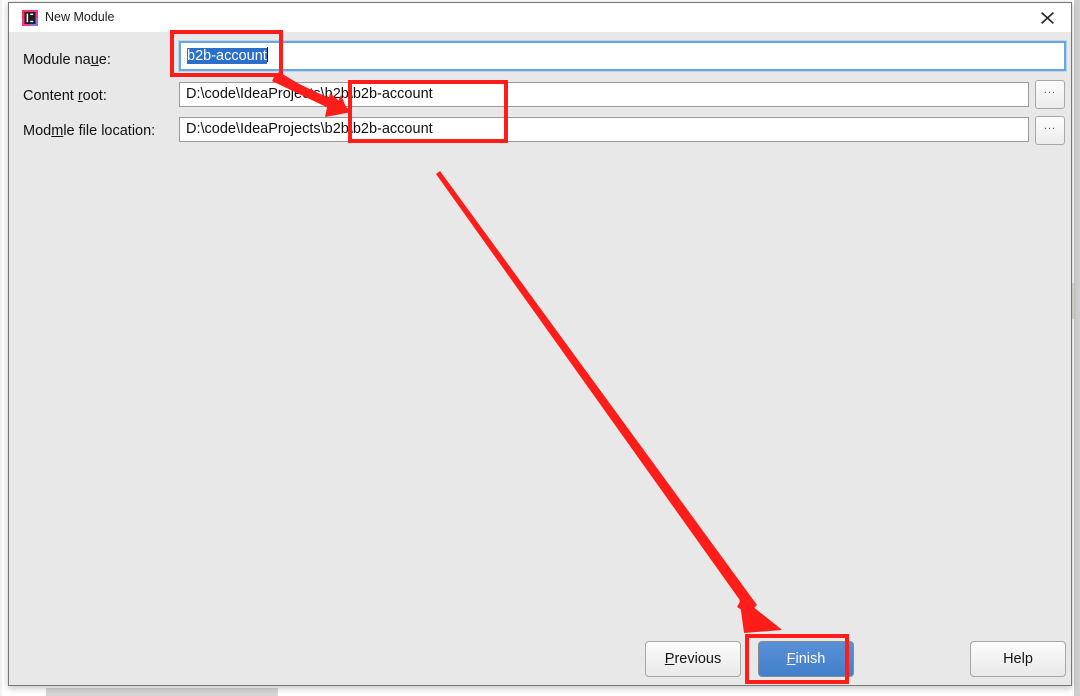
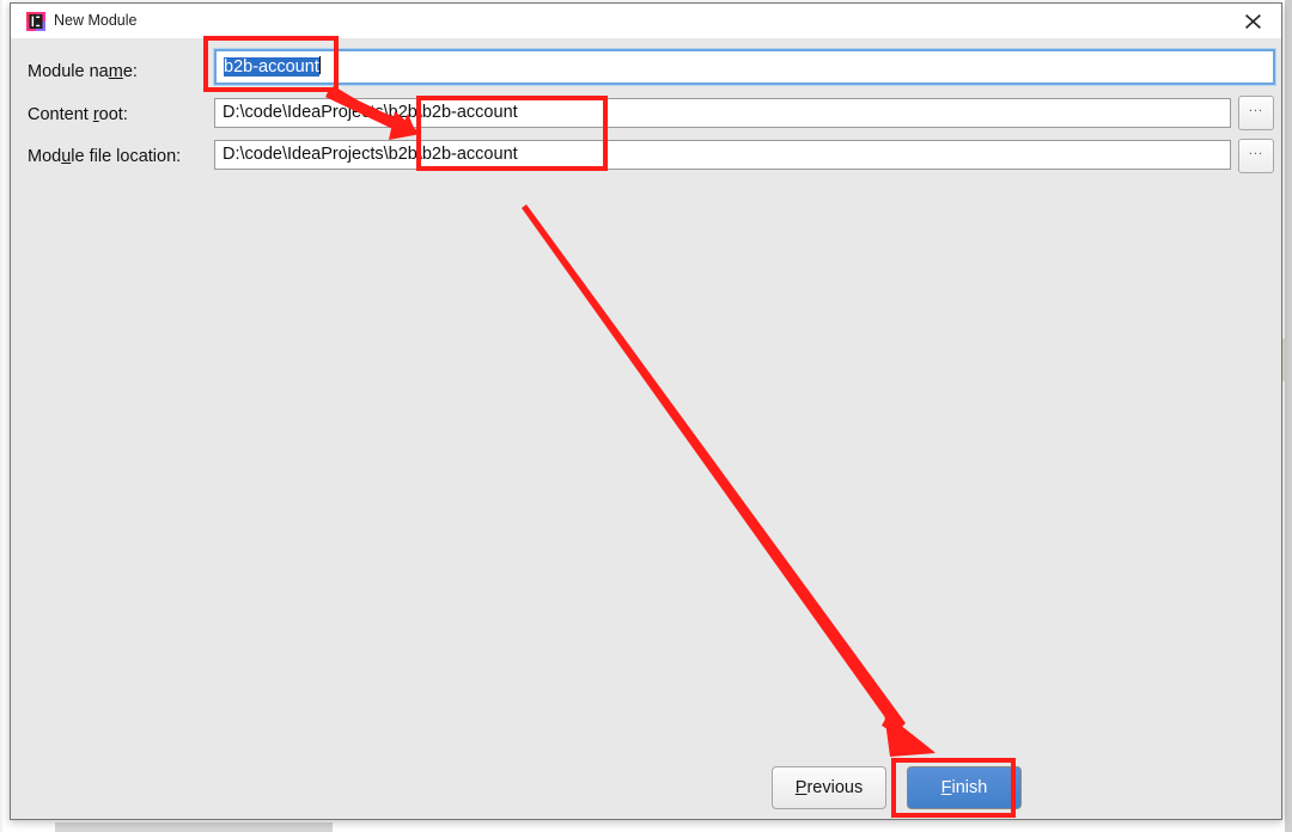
  New Module
- Module naue:
+ Module name:
  b2b-account
  Content root:
  D:\code\IdeaProje\b2b\b2b-account
  ...
- Modmle file location:
+ Module file location:
  D:\code\IdeaProjects\b2b\b2b-account
  ...
  Previous
  Finish
- Help
